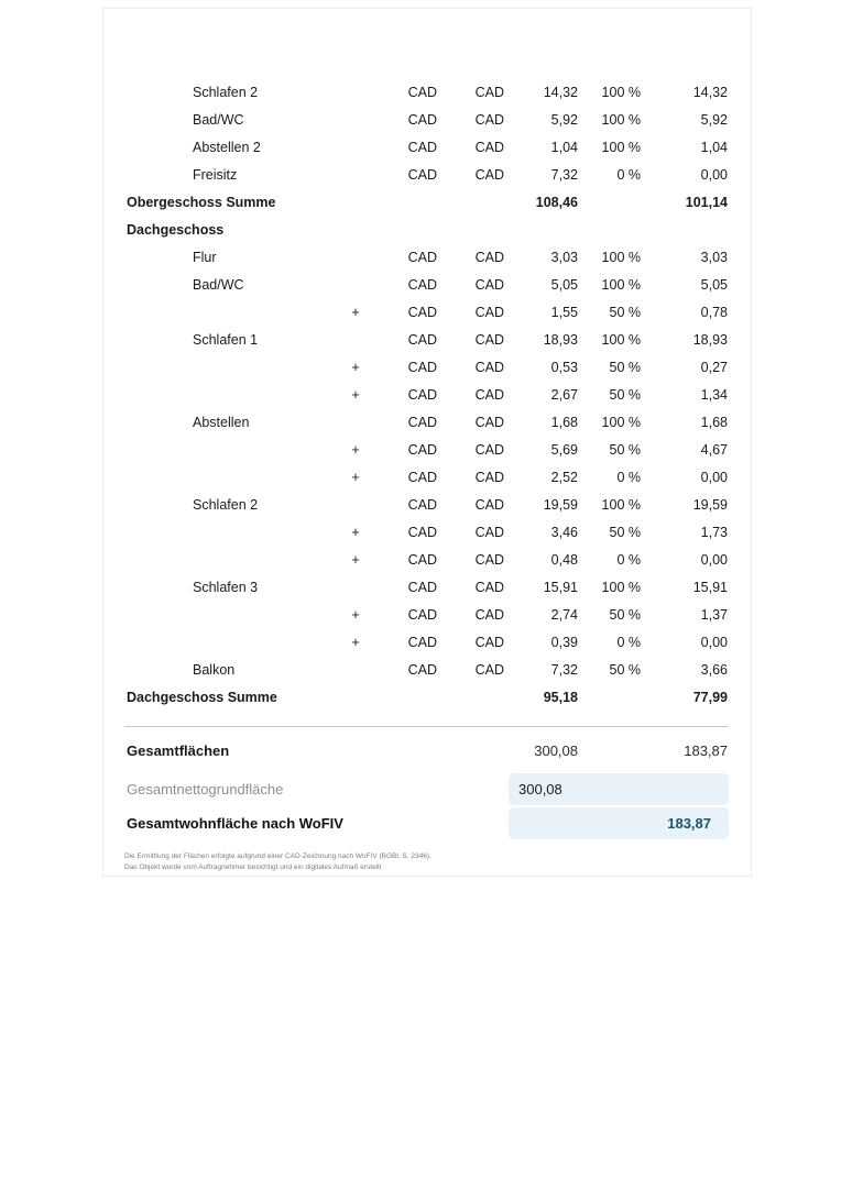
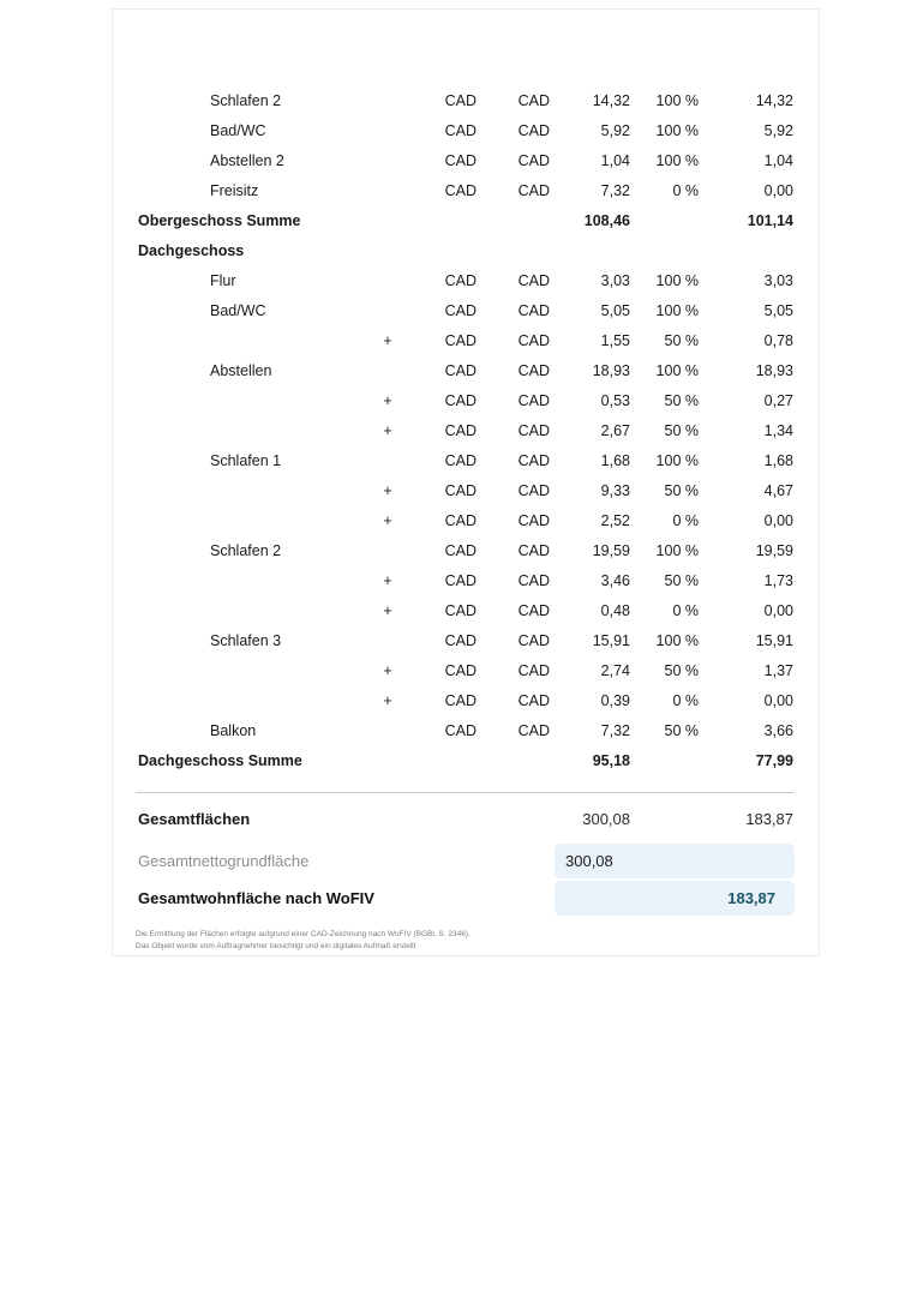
  Schlafen 2
  CAD
  CAD
  14,32
  100 %
  14,32
  Bad/WC
  CAD
  CAD
  5,92
  100 %
  5,92
  Abstellen 2
  CAD
  CAD
  1,04
  100 %
  1,04
  Freisitz
  CAD
  CAD
  7,32
  0 %
  0,00
  Obergeschoss Summe
  108,46
  101,14
  Dachgeschoss
  Flur
  CAD
  CAD
  3,03
  100 %
  3,03
  Bad/WC
  CAD
  CAD
  5,05
  100 %
  5,05
  +
  CAD
  CAD
  1,55
  50 %
  0,78
- Schlafen 1
+ Abstellen
  CAD
  CAD
  18,93
  100 %
  18,93
  +
  CAD
  CAD
  0,53
  50 %
  0,27
  +
  CAD
  CAD
  2,67
  50 %
  1,34
- Abstellen
+ Schlafen 1
  CAD
  CAD
  1,68
  100 %
  1,68
  +
  CAD
  CAD
- 5,69
+ 9,33
  50 %
  4,67
  +
  CAD
  CAD
  2,52
  0 %
  0,00
  Schlafen 2
  CAD
  CAD
  19,59
  100 %
  19,59
  +
  CAD
  CAD
  3,46
  50 %
  1,73
  +
  CAD
  CAD
  0,48
  0 %
  0,00
  Schlafen 3
  CAD
  CAD
  15,91
  100 %
  15,91
  +
  CAD
  CAD
  2,74
  50 %
  1,37
  +
  CAD
  CAD
  0,39
  0 %
  0,00
  Balkon
  CAD
  CAD
  7,32
  50 %
  3,66
  Dachgeschoss Summe
  95,18
  77,99
  Gesamtflächen
  300,08
  183,87
  Gesamtnettogrundfläche
  300,08
  Gesamtwohnfläche nach WoFIV
  183,87
